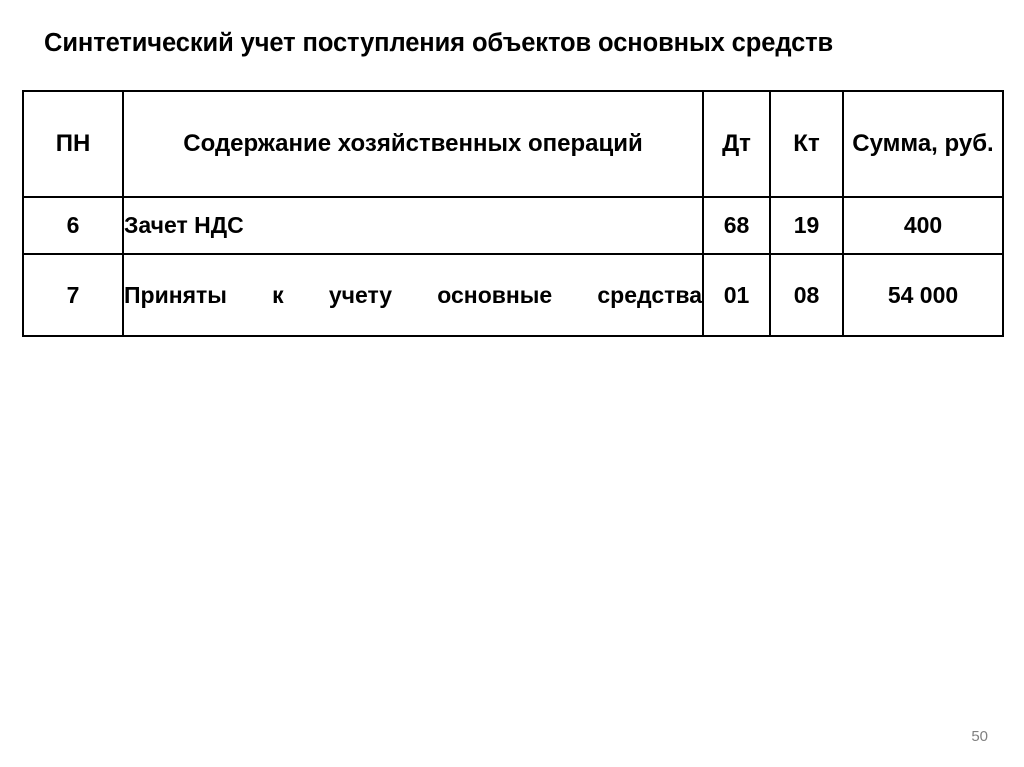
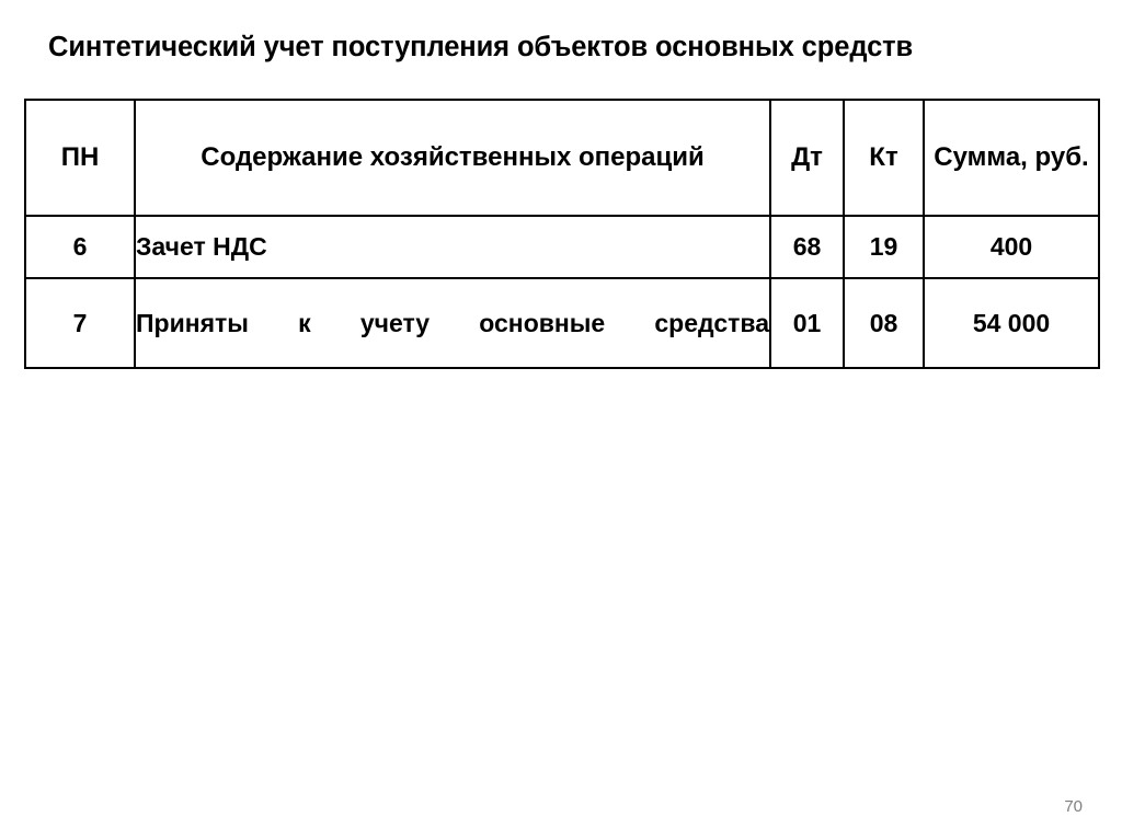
  Синтетический учет поступления объектов основных средств
  ПН	Содержание хозяйственных операций	Дт	Кт	Сумма, руб.
  6	Зачет НДС	68	19	400
  7	Приняты к учету основные средства	01	08	54 000
- 50
+ 70
